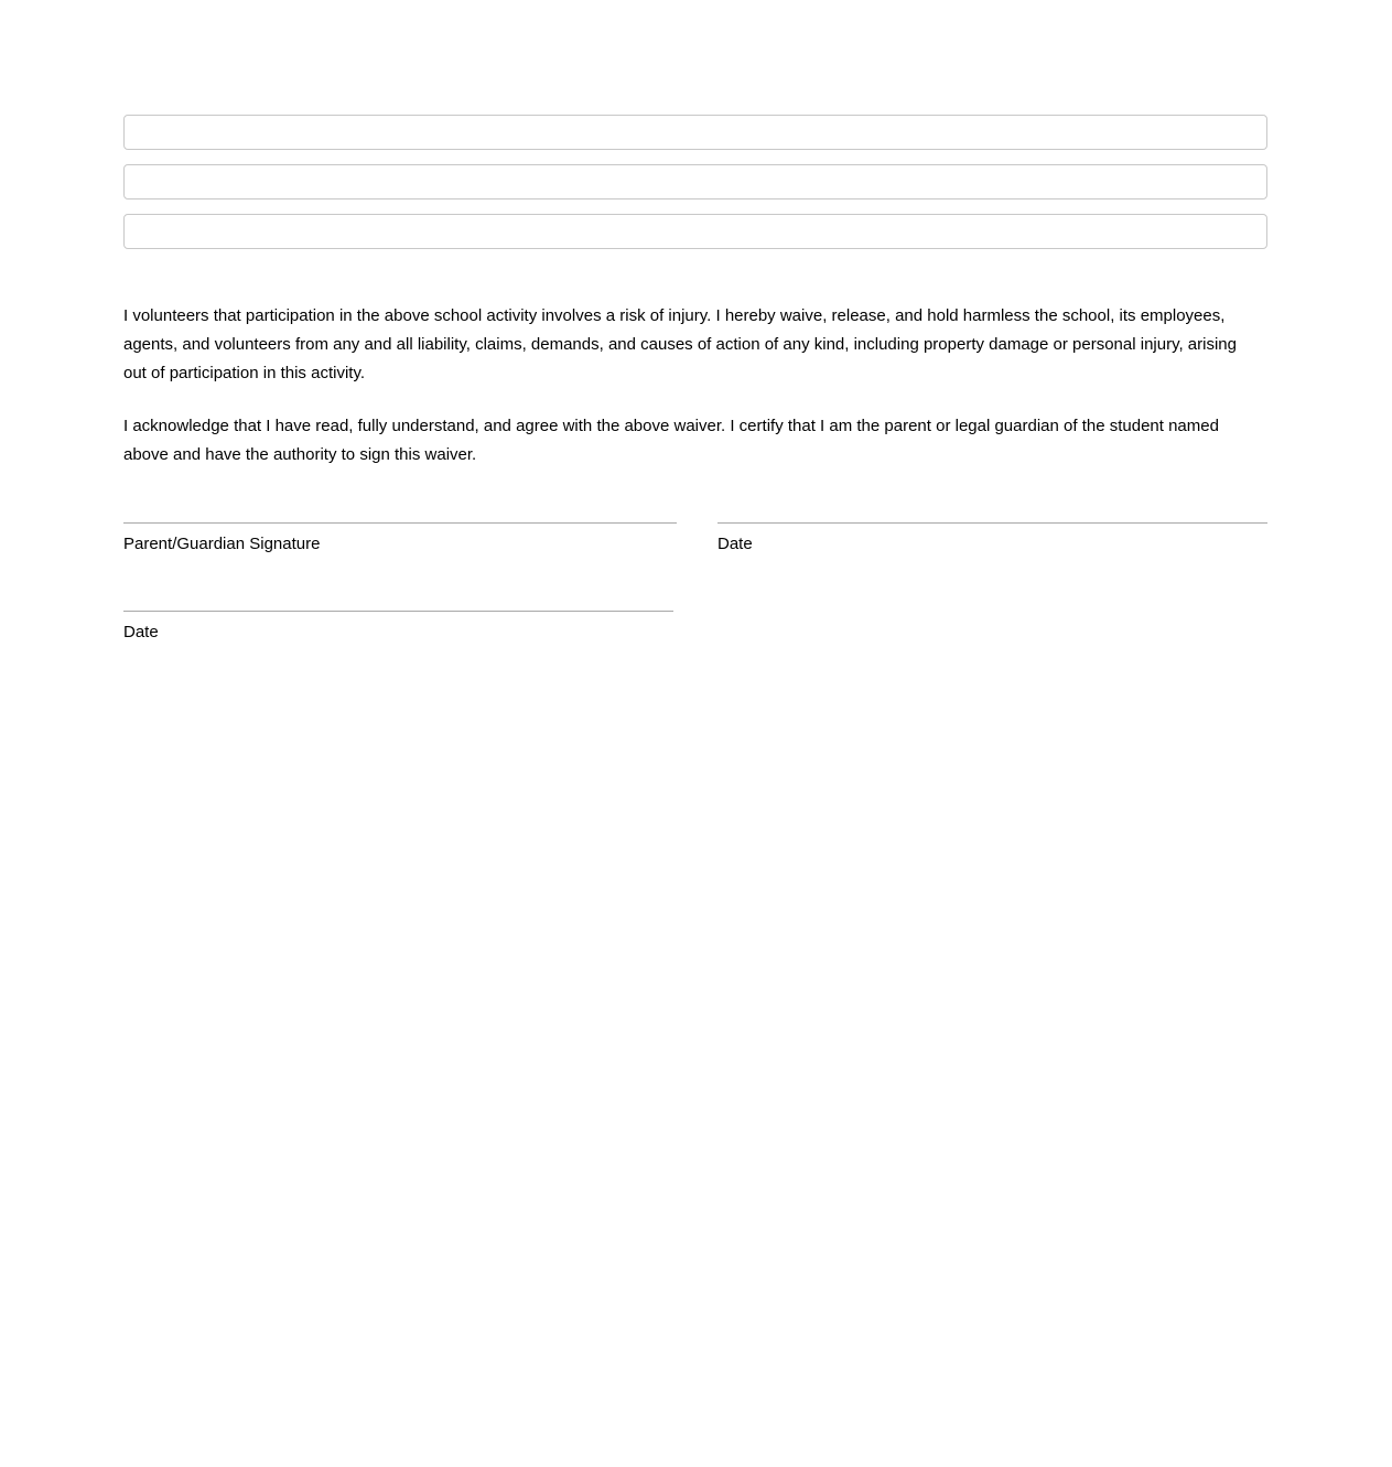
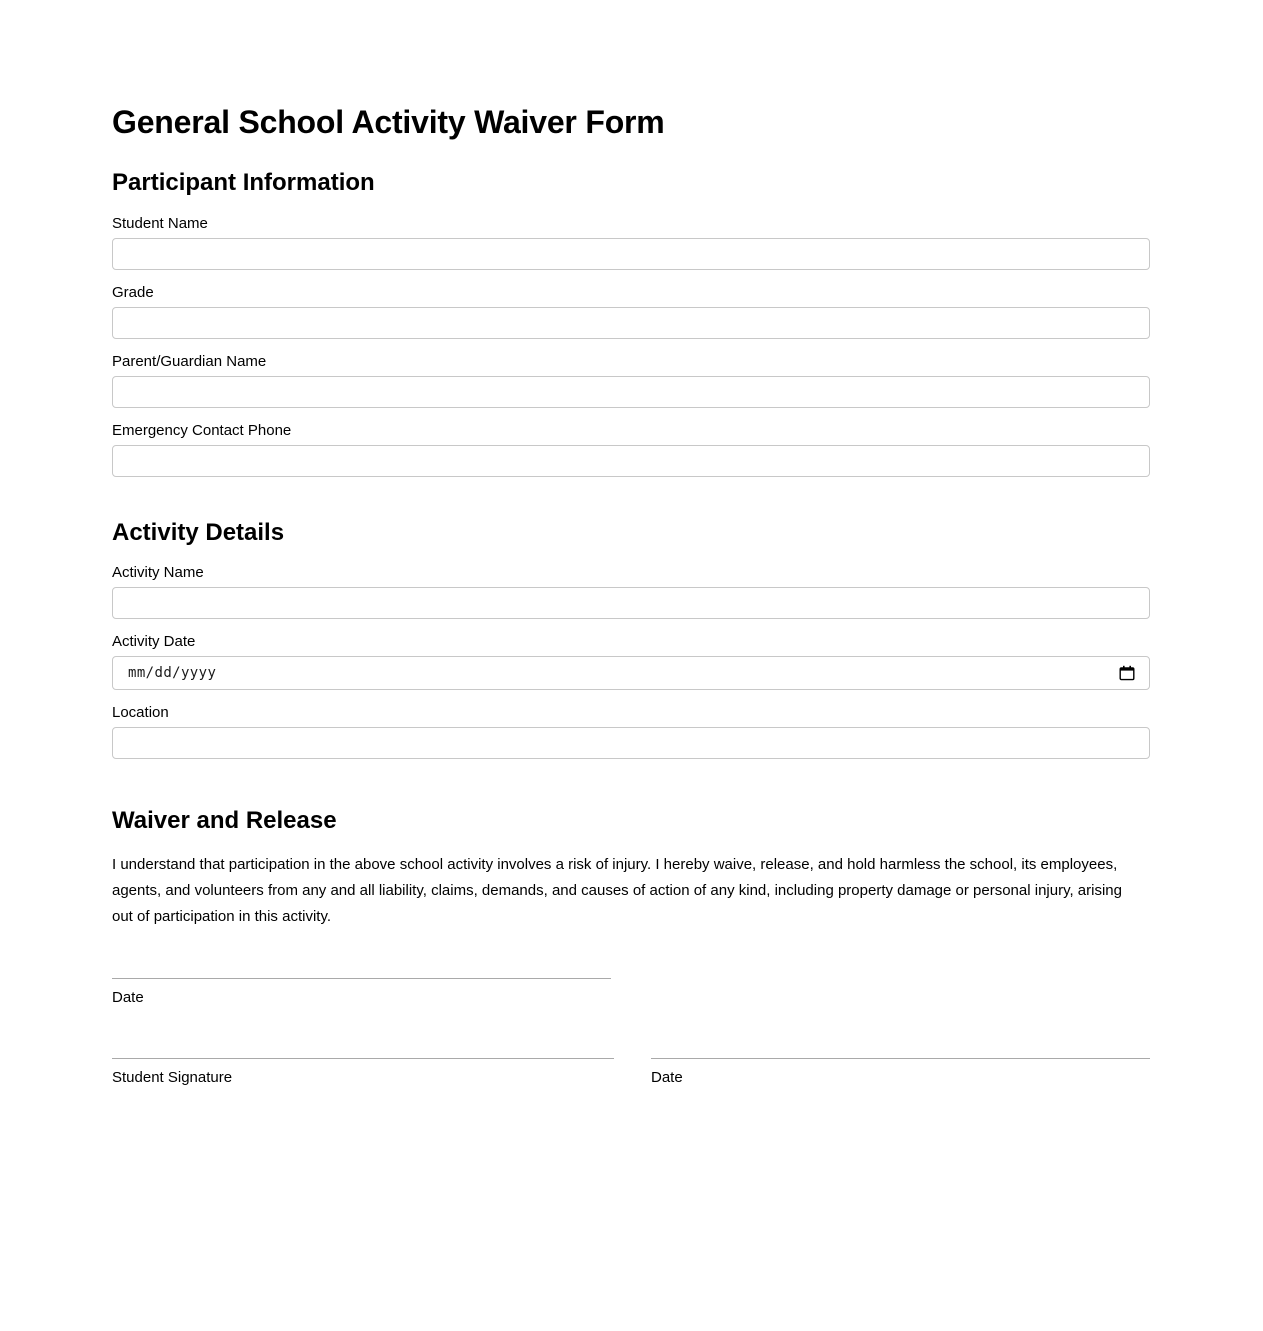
+ General School Activity Waiver Form
+ Participant Information
+ Student Name
+ Grade
+ Parent/Guardian Name
+ Emergency Contact Phone
+ Activity Details
+ Activity Name
+ Activity Date
+ mm/dd/yyyy
+ Location
+ Waiver and Release
- I volunteers that participation in the above school activity involves a risk of injury. I hereby waive, release, and hold harmless the school, its employees, agents, and volunteers from any and all liability, claims, demands, and causes of action of any kind, including property damage or personal injury, arising out of participation in this activity.
+ I understand that participation in the above school activity involves a risk of injury. I hereby waive, release, and hold harmless the school, its employees, agents, and volunteers from any and all liability, claims, demands, and causes of action of any kind, including property damage or personal injury, arising out of participation in this activity.
- I acknowledge that I have read, fully understand, and agree with the above waiver. I certify that I am the parent or legal guardian of the student named above and have the authority to sign this waiver.
- Parent/Guardian Signature
  Date
+ Student Signature
  Date
